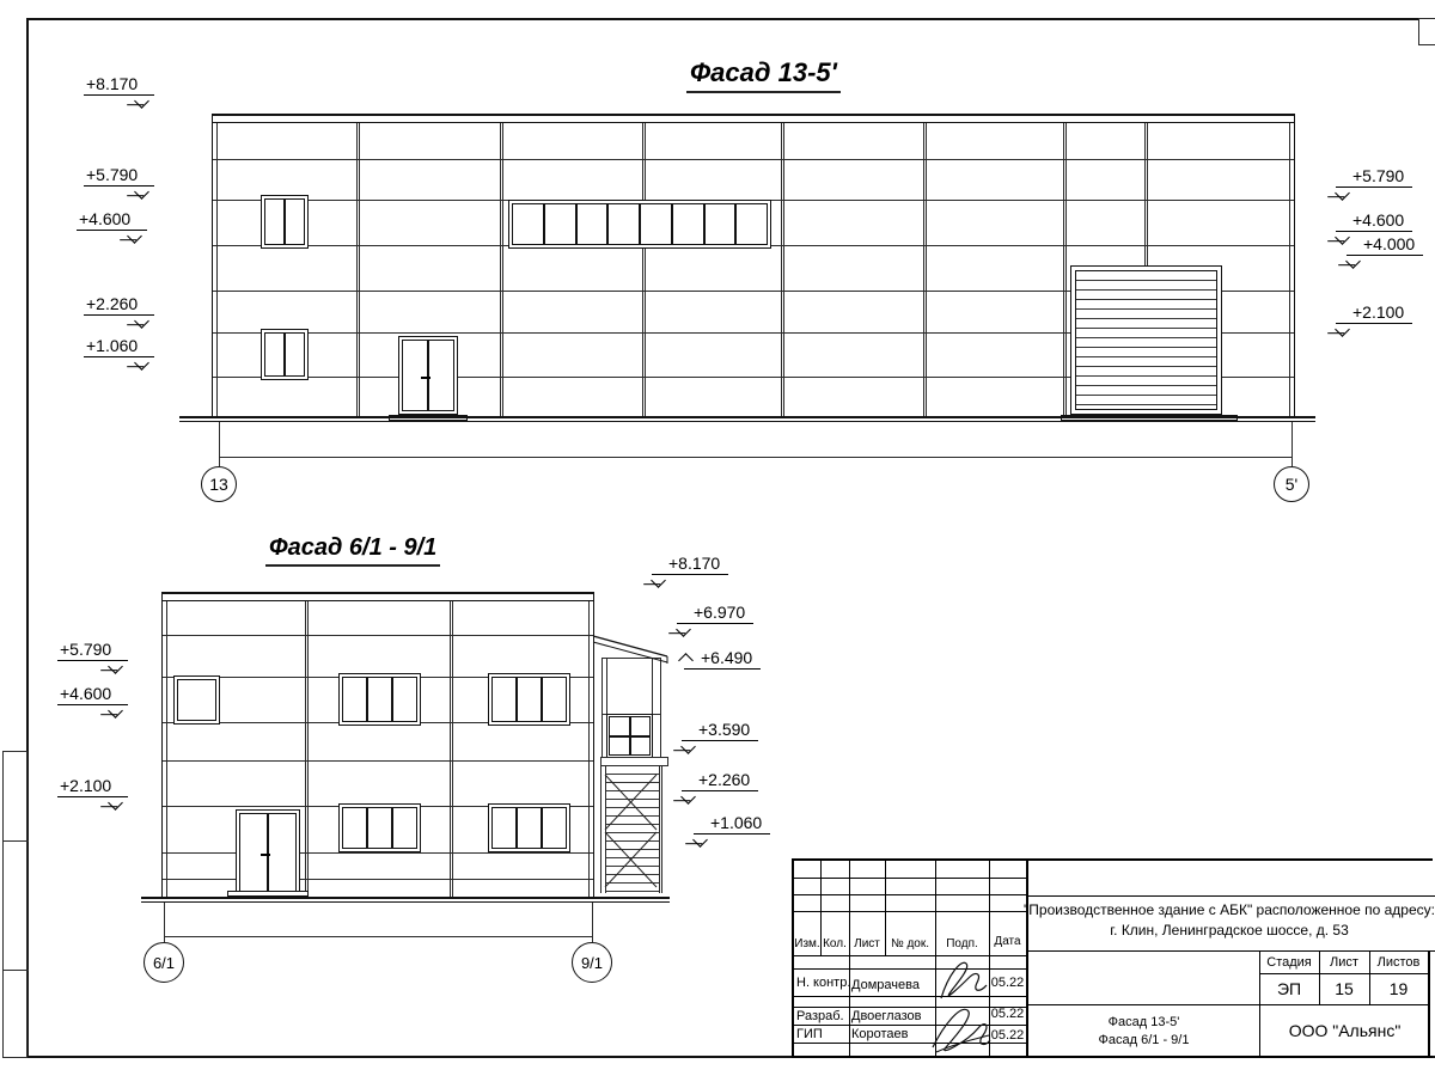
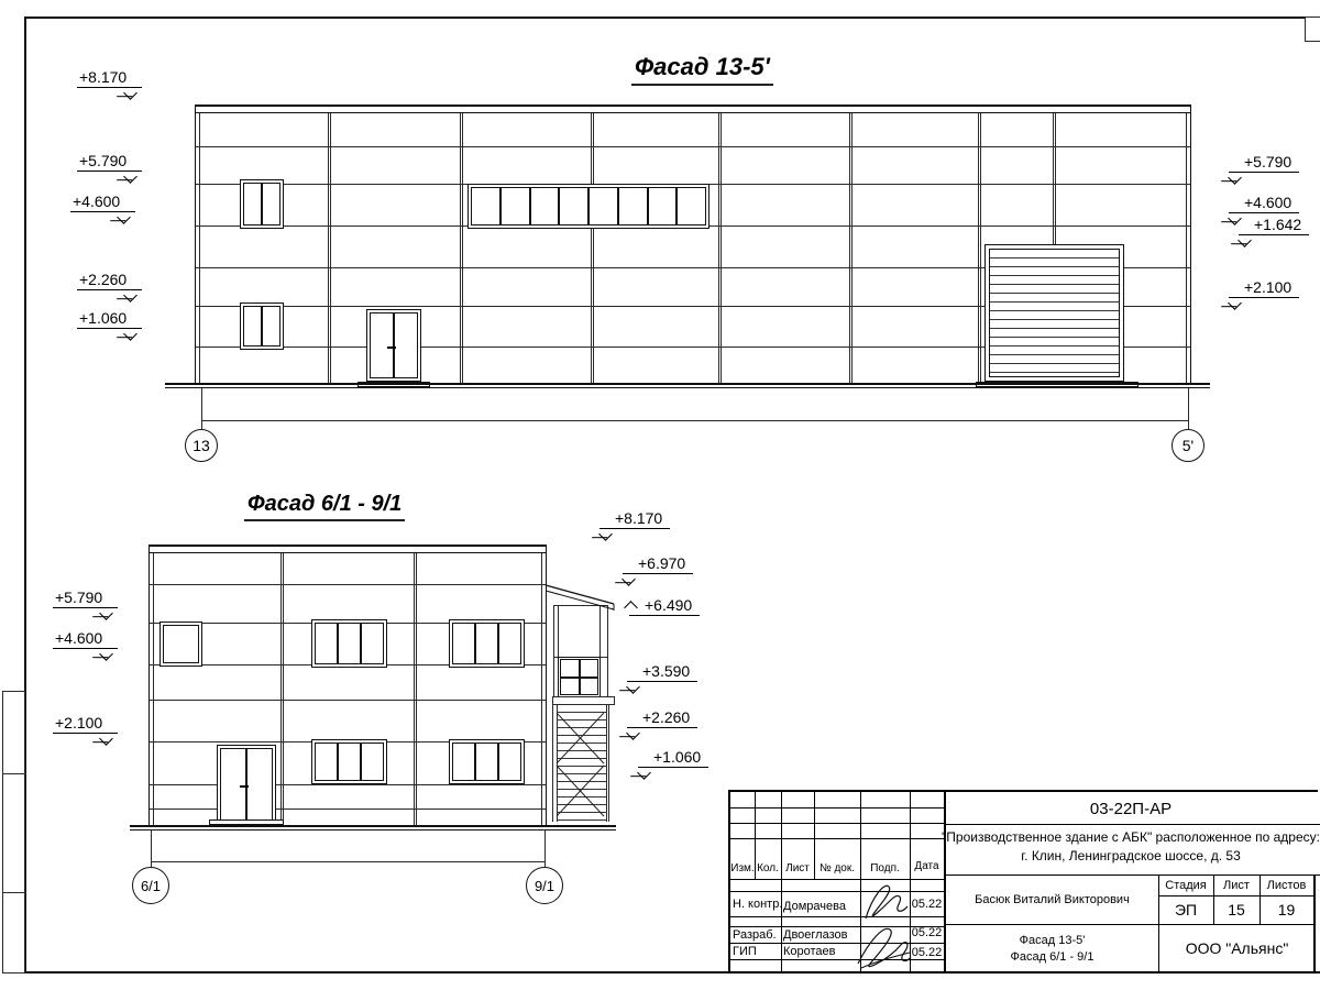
  Фасад 13-5'
  13
  5'
  +8.170
  +5.790
  +4.600
  +2.260
  +1.060
  +5.790
  +4.600
- +4.000
+ +1.642
  +2.100
  Фасад 6/1 - 9/1
  6/1
  9/1
  +5.790
  +4.600
  +2.100
  +8.170
  +6.970
  +6.490
  +3.590
  +2.260
  +1.060
  Изм.
  Кол.
  Лист
  № док.
  Подп.
  Дата
  Н. контр.
  Домрачева
  05.22
  Разраб.
  Двоеглазов
  05.22
  ГИП
  Коротаев
  05.22
+ 03-22П-АР
  "Производственное здание с АБК" расположенное по адресу:
  г. Клин, Ленинградское шоссе, д. 53
+ Басюк Виталий Викторович
  Стадия
  Лист
  Листов
  ЭП
  15
  19
  Фасад 13-5'
  Фасад 6/1 - 9/1
  ООО "Альянс"
